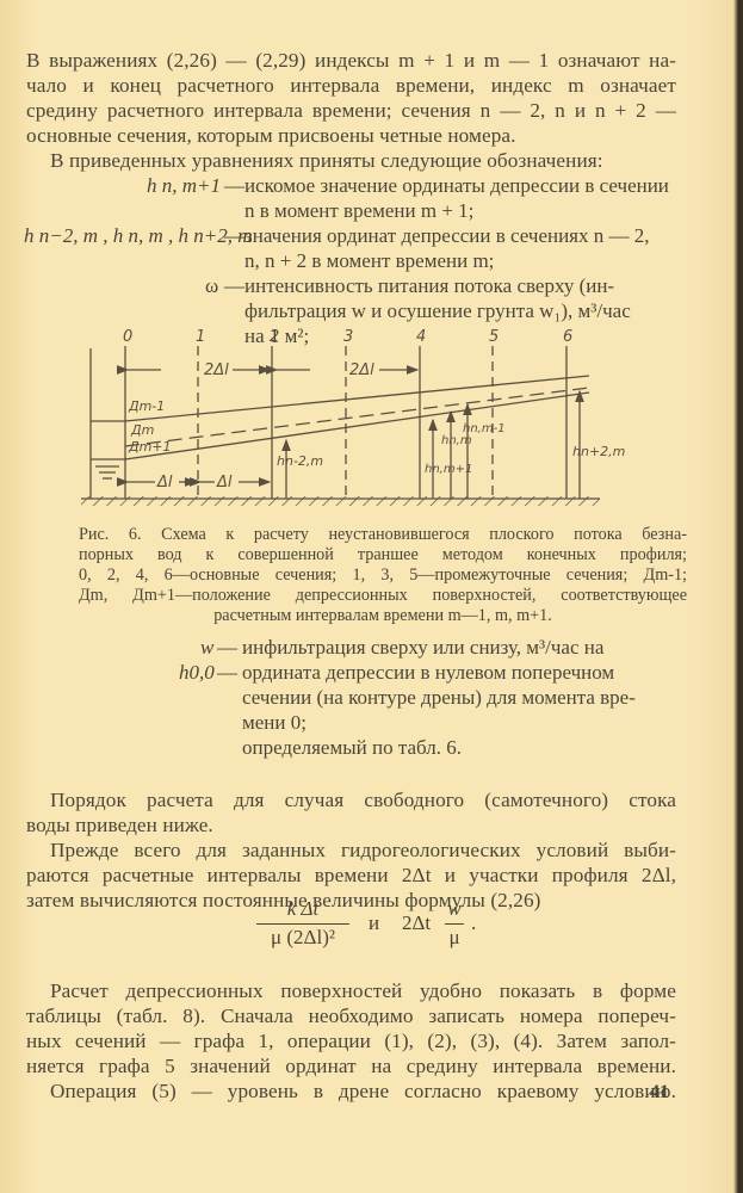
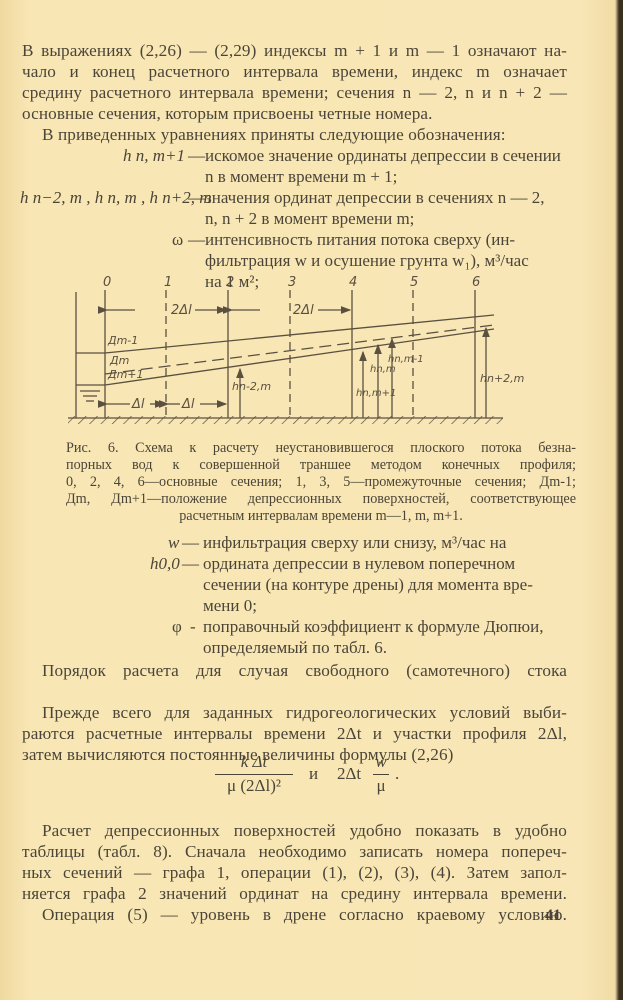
  В выражениях (2,26) — (2,29) индексы m + 1 и m — 1 означают на-
  чало и конец расчетного интервала времени, индекс m означает
  средину расчетного интервала времени; сечения n — 2, n и n + 2 —
  основные сечения, которым присвоены четные номера.
  В приведенных уравнениях приняты следующие обозначения:
  h n, m+1
  —
  искомое значение ординаты депрессии в сечении
  n в момент времени m + 1;
  h n−2, m , h n, m , h n+2, m
  —
  значения ординат депрессии в сечениях n — 2,
  n, n + 2 в момент времени m;
  ω
  —
  интенсивность питания потока сверху (ин-
  фильтрация w и осушение грунта w₁), м³/час
  на 1 м²;
  0
  1
  2
  3
  4
  5
  6
  2Δl
  2Δl
  Δl
  Δl
  Дm-1
  Дm
  Дm+1
  hn-2,m
  hn,m-1
  hn,m
  hn,m+1
  hn+2,m
  Рис. 6. Схема к расчету неустановившегося плоского потока безна-
  порных вод к совершенной траншее методом конечных профиля;
  0, 2, 4, 6—основные сечения; 1, 3, 5—промежуточные сечения; Дm-1;
  Дm, Дm+1—положение депрессионных поверхностей, соответствующее
  расчетным интервалам времени m—1, m, m+1.
  w
  —
  инфильтрация сверху или снизу, м³/час на
  h0,0
  —
  ордината депрессии в нулевом поперечном
  сечении (на контуре дрены) для момента вре-
  мени 0;
+ φ
+ -
+ поправочный коэффициент к формуле Дюпюи,
  определяемый по табл. 6.
  Порядок расчета для случая свободного (самотечного) стока
- воды приведен ниже.
  Прежде всего для заданных гидрогеологических условий выби-
  раются расчетные интервалы времени 2Δt и участки профиля 2Δl,
  затем вычисляются постоянные величины формулы (2,26)
  k Δt
  μ (2Δl)²
  и
  2Δt
  w
  μ
  .
- Расчет депрессионных поверхностей удобно показать в форме
+ Расчет депрессионных поверхностей удобно показать в удобно
  таблицы (табл. 8). Сначала необходимо записать номера попереч-
  ных сечений — графа 1, операции (1), (2), (3), (4). Затем запол-
- няется графа 5 значений ординат на средину интервала времени.
+ няется графа 2 значений ординат на средину интервала времени.
  Операция (5) — уровень в дрене согласно краевому условию.
  41
